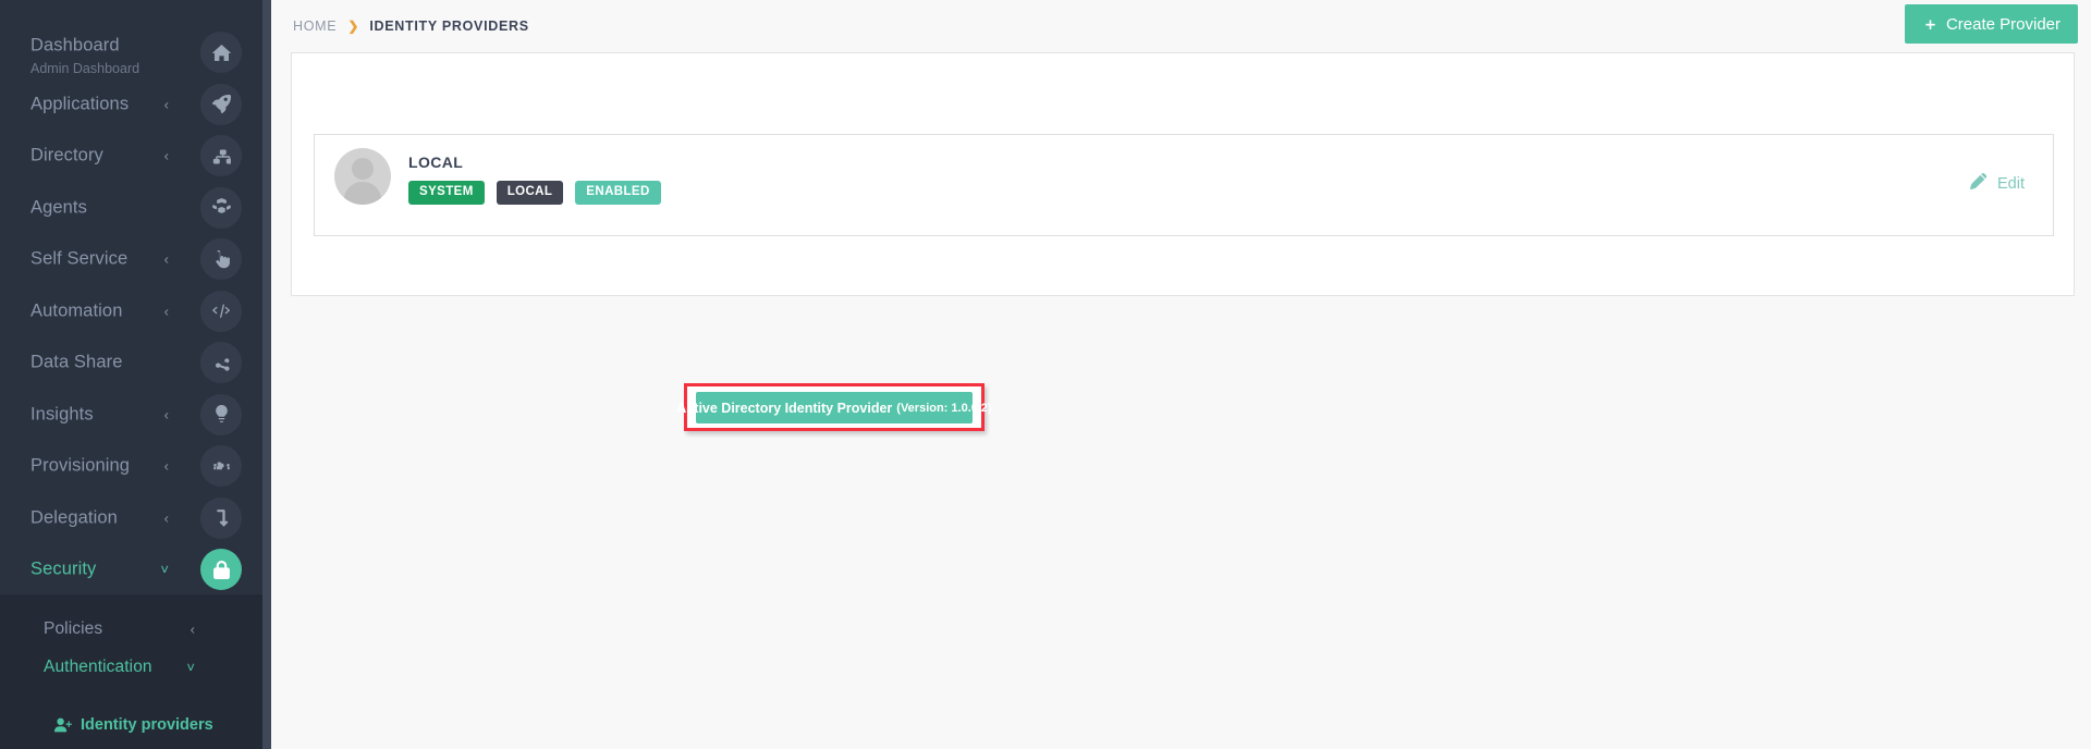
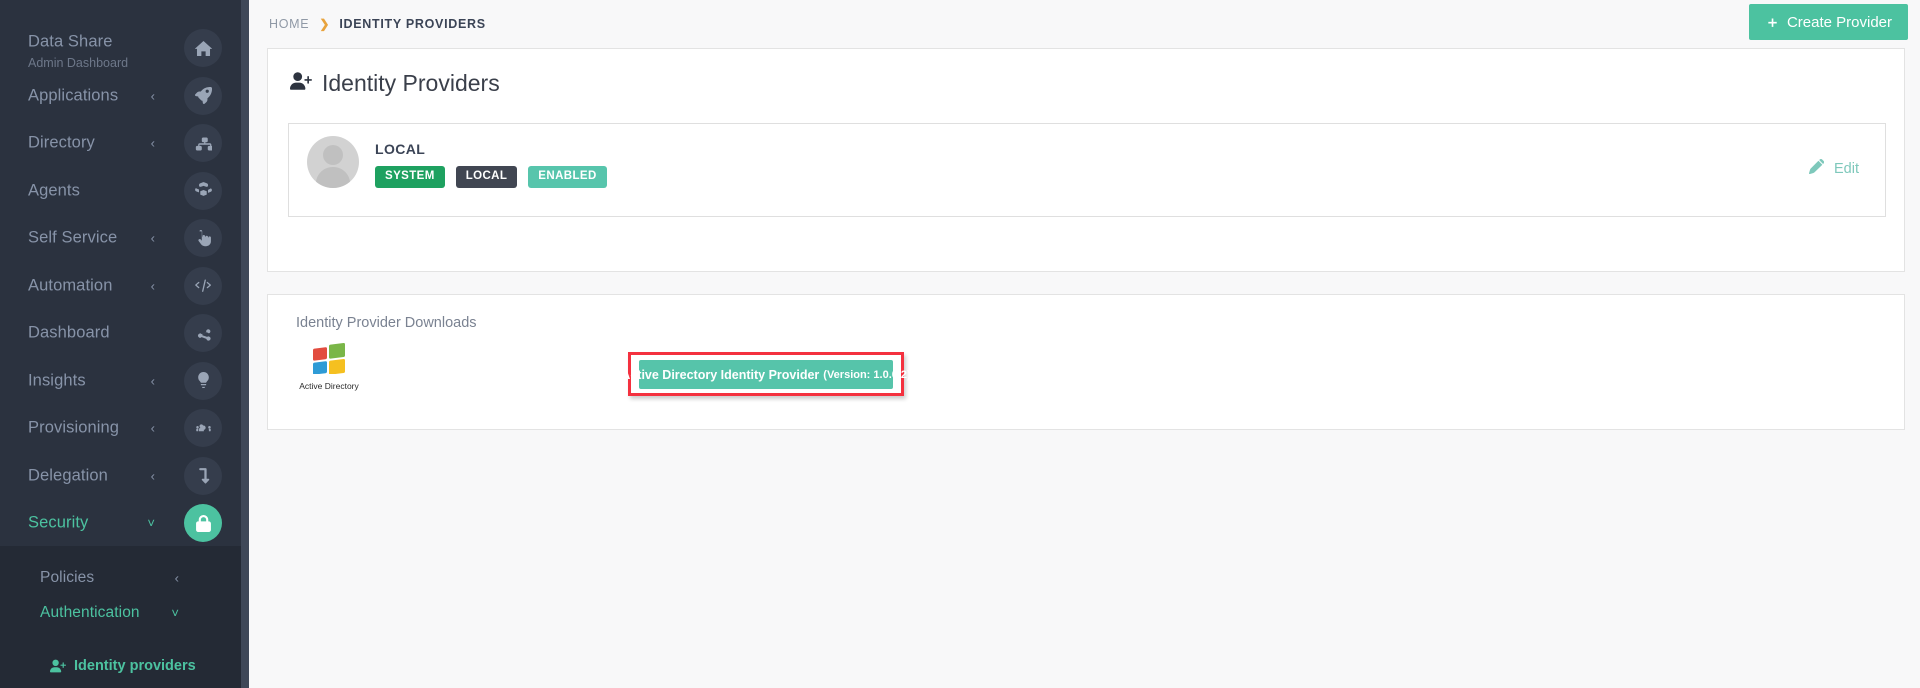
- Dashboard
+ Data Share
  Admin Dashboard
  Applications
  ‹
  Directory
  ‹
  Agents
  Self Service
  ‹
  Automation
  ‹
- Data Share
+ Dashboard
  Insights
  ‹
  Provisioning
  ‹
  Delegation
  ‹
  Security
  ˅
  Policies
  ‹
  Authentication
  ˅
  Identity providers
  HOME
  ❯
  IDENTITY PROVIDERS
  ＋
  Create Provider
+ Identity Providers
  LOCAL
  SYSTEM
  LOCAL
  ENABLED
  Edit
+ Identity Provider Downloads
+ Active Directory
  Active Directory Identity Provider
  (Version: 1.0.0.2)
